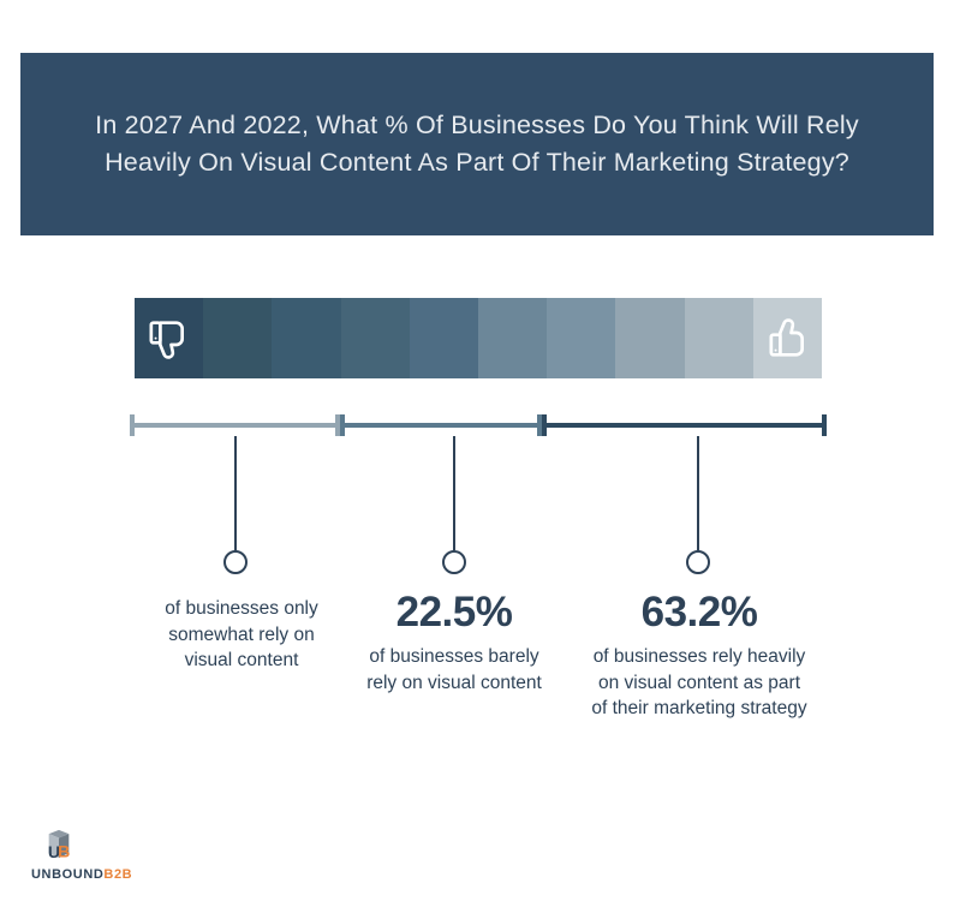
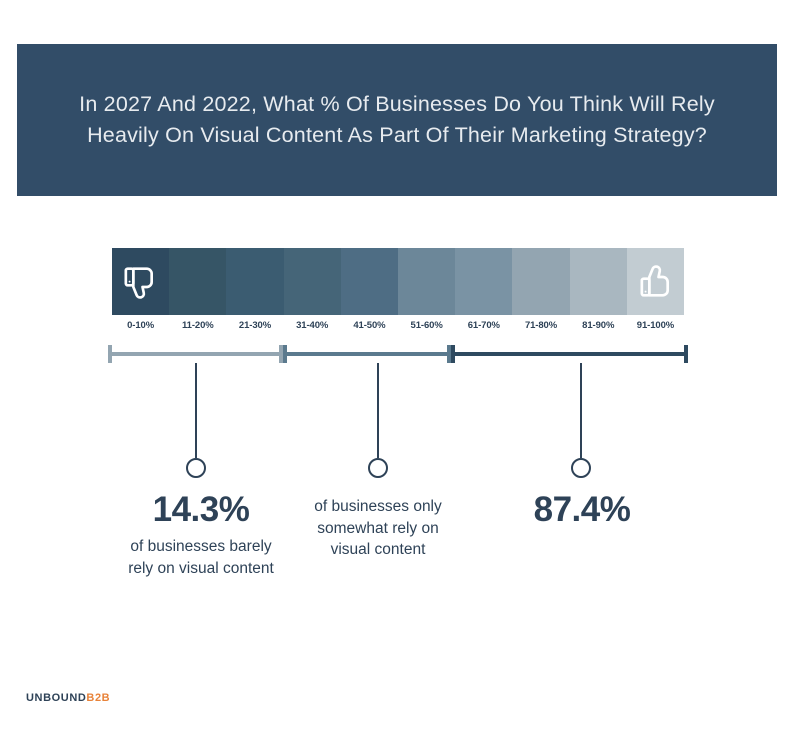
  In 2027 And 2022, What % Of Businesses Do You Think Will Rely Heavily On Visual Content As Part Of Their Marketing Strategy?
+ 0-10%
+ 11-20%
+ 21-30%
+ 31-40%
+ 41-50%
+ 51-60%
+ 61-70%
+ 71-80%
+ 81-90%
+ 91-100%
+ 14.3%
- of businesses only somewhat rely on visual content
+ of businesses barely rely on visual content
- 22.5%
- of businesses barely rely on visual content
+ of businesses only somewhat rely on visual content
- 63.2%
+ 87.4%
- of businesses rely heavily on visual content as part of their marketing strategy
- U
- B
  UNBOUNDB2B
